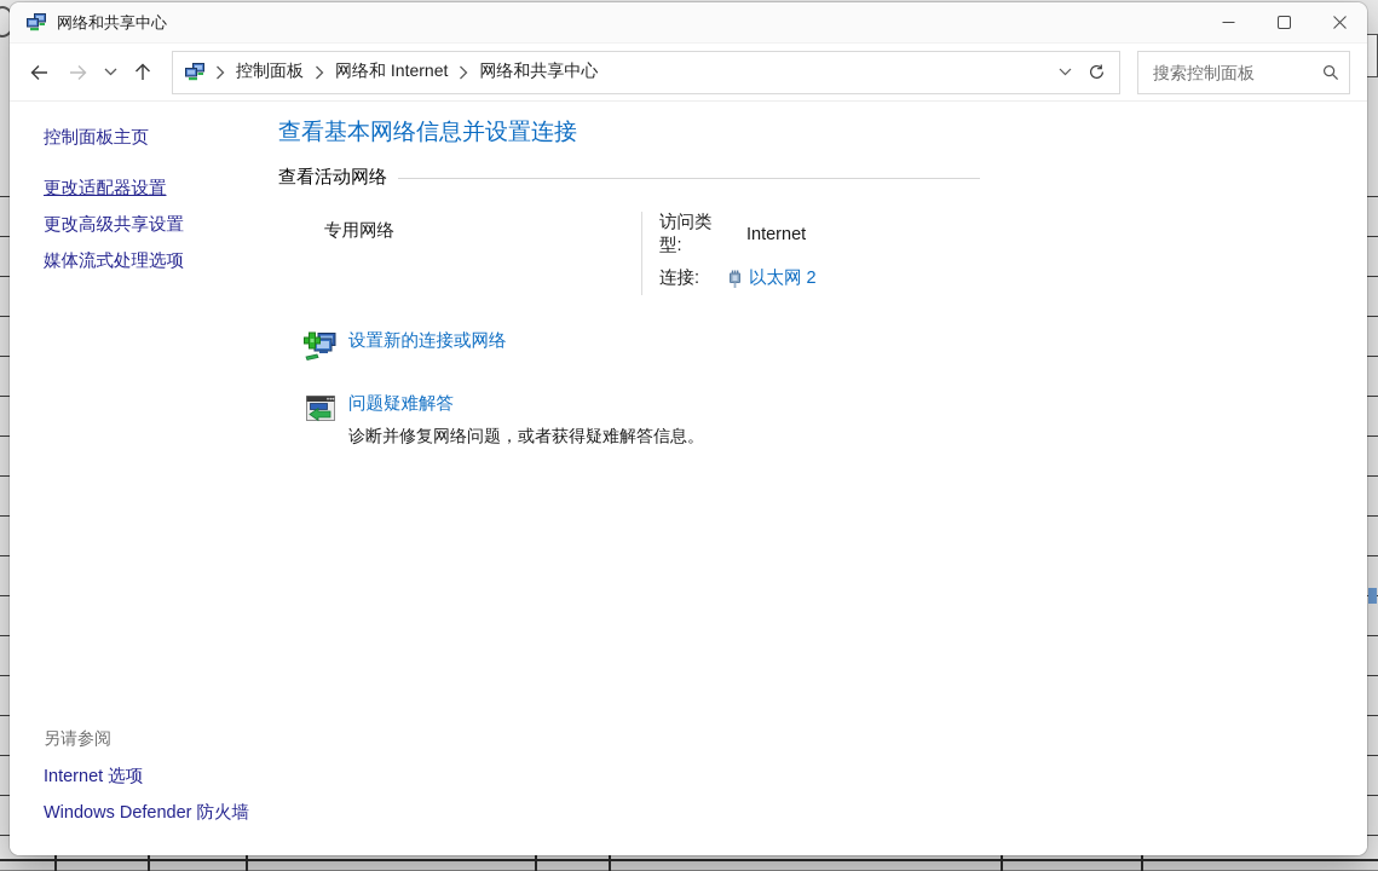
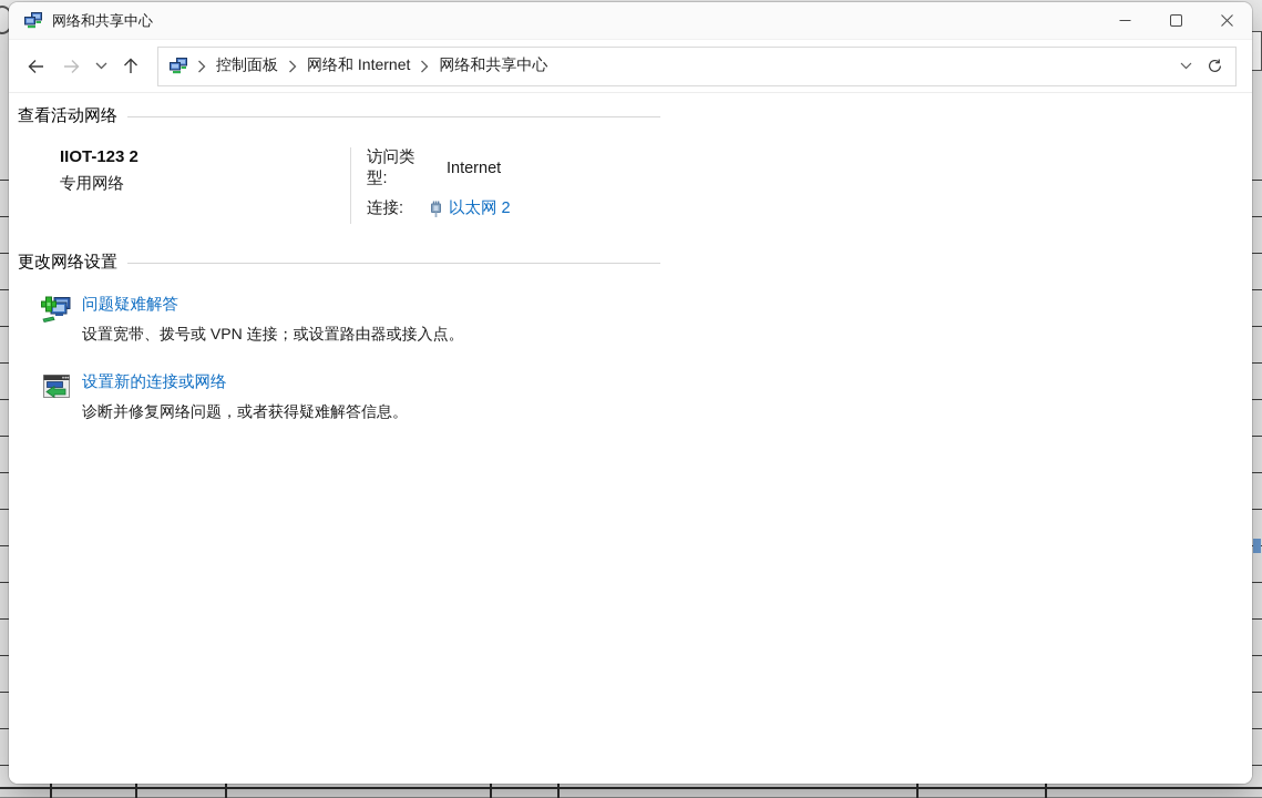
  网络和共享中心
  控制面板
  网络和 Internet
  网络和共享中心
- 搜索控制面板
- 控制面板主页
- 更改适配器设置
- 更改高级共享设置
- 媒体流式处理选项
- 另请参阅
- Internet 选项
- Windows Defender 防火墙
- 查看基本网络信息并设置连接
  查看活动网络
+ IIOT-123 2
  专用网络
  访问类型:
  Internet
  连接:
  以太网 2
+ 更改网络设置
- 设置新的连接或网络
+ 问题疑难解答
+ 设置宽带、拨号或 VPN 连接；或设置路由器或接入点。
- 问题疑难解答
+ 设置新的连接或网络
  诊断并修复网络问题，或者获得疑难解答信息。
